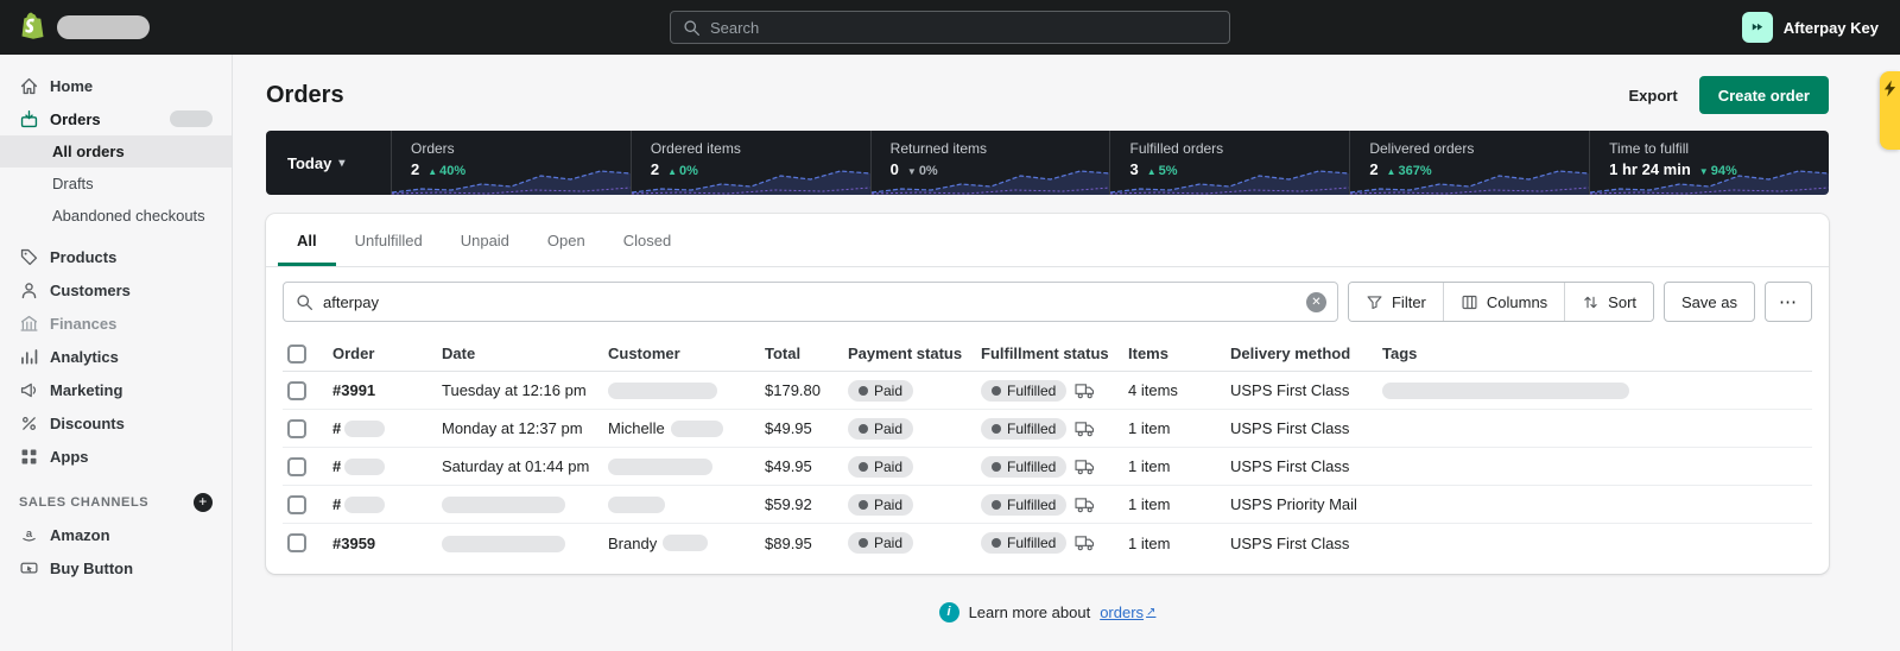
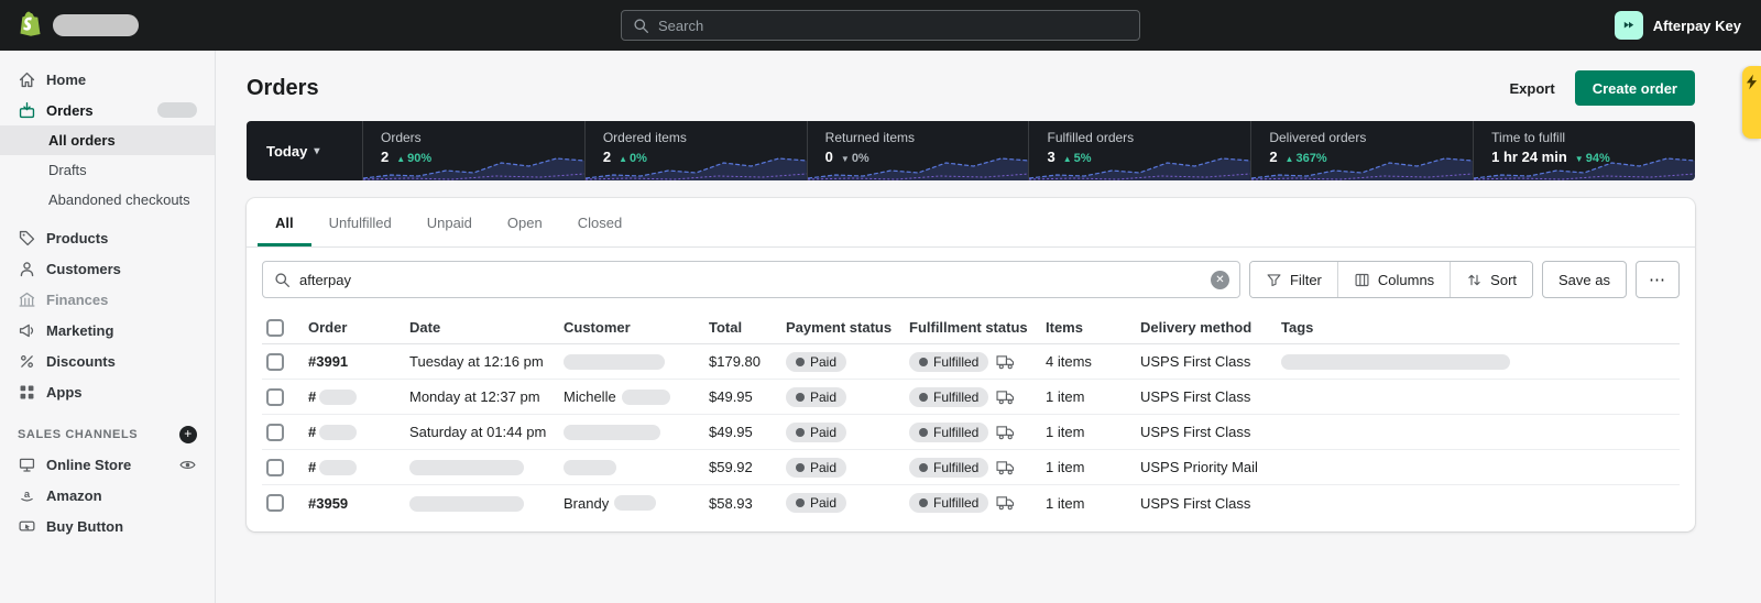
  Search
  Afterpay Key
  Home
  Orders
  All orders
  Drafts
  Abandoned checkouts
  Products
  Customers
  Finances
- Analytics
  Marketing
  Discounts
  Apps
  SALES CHANNELS
  +
+ Online Store
  a
  Amazon
  Buy Button
  Orders
  Export
  Create order
  Today
  ▾
  Orders
  2
- ▲ 40%
+ ▲ 90%
  Ordered items
  2
  ▲ 0%
  Returned items
  0
  ▼ 0%
  Fulfilled orders
  3
  ▲ 5%
  Delivered orders
  2
  ▲ 367%
  Time to fulfill
  1 hr 24 min
  ▼ 94%
  All
  Unfulfilled
  Unpaid
  Open
  Closed
  afterpay
  ✕
  Filter
  Columns
  Sort
  Save as
  ⋯
  Order
  Date
  Customer
  Total
  Payment status
  Fulfillment status
  Items
  Delivery method
  Tags
  #3991
  Tuesday at 12:16 pm
  $179.80
  Paid
  Fulfilled
  4 items
  USPS First Class
  #
  Monday at 12:37 pm
  Michelle
  $49.95
  Paid
  Fulfilled
  1 item
  USPS First Class
  #
  Saturday at 01:44 pm
  $49.95
  Paid
  Fulfilled
  1 item
  USPS First Class
  #
  $59.92
  Paid
  Fulfilled
  1 item
  USPS Priority Mail
  #3959
  Brandy
- $89.95
+ $58.93
  Paid
  Fulfilled
  1 item
  USPS First Class
- i
- Learn more about
- orders
- ↗
